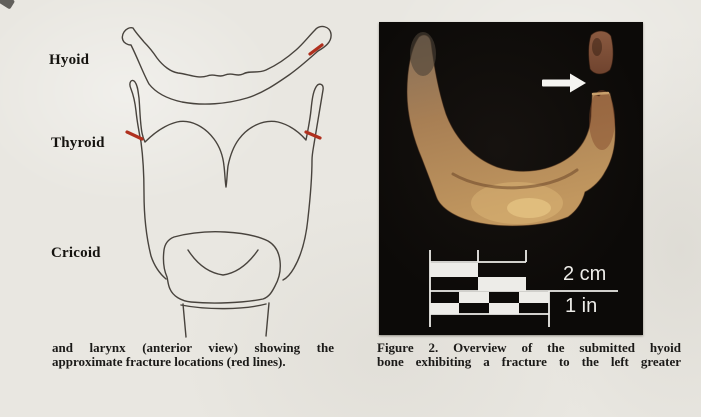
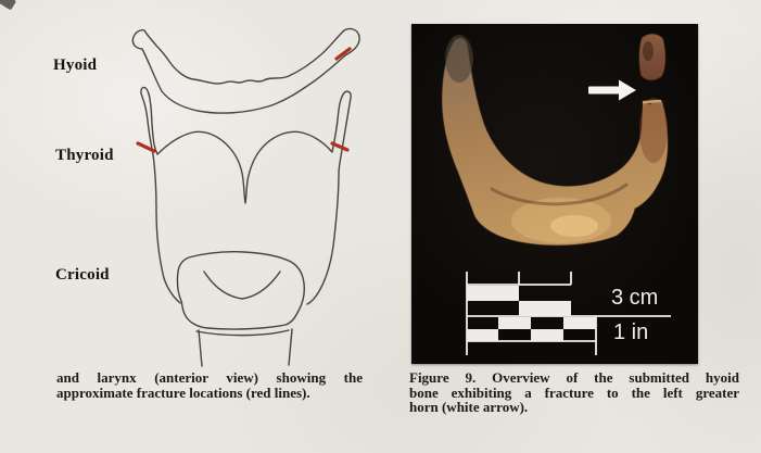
  Hyoid
  Thyroid
  Cricoid
  and larynx (anterior view) showing the
  approximate fracture locations (red lines).
- 2 cm
+ 3 cm
  1 in
- Figure 2. Overview of the submitted hyoid
+ Figure 9. Overview of the submitted hyoid
  bone exhibiting a fracture to the left greater
+ horn (white arrow).
